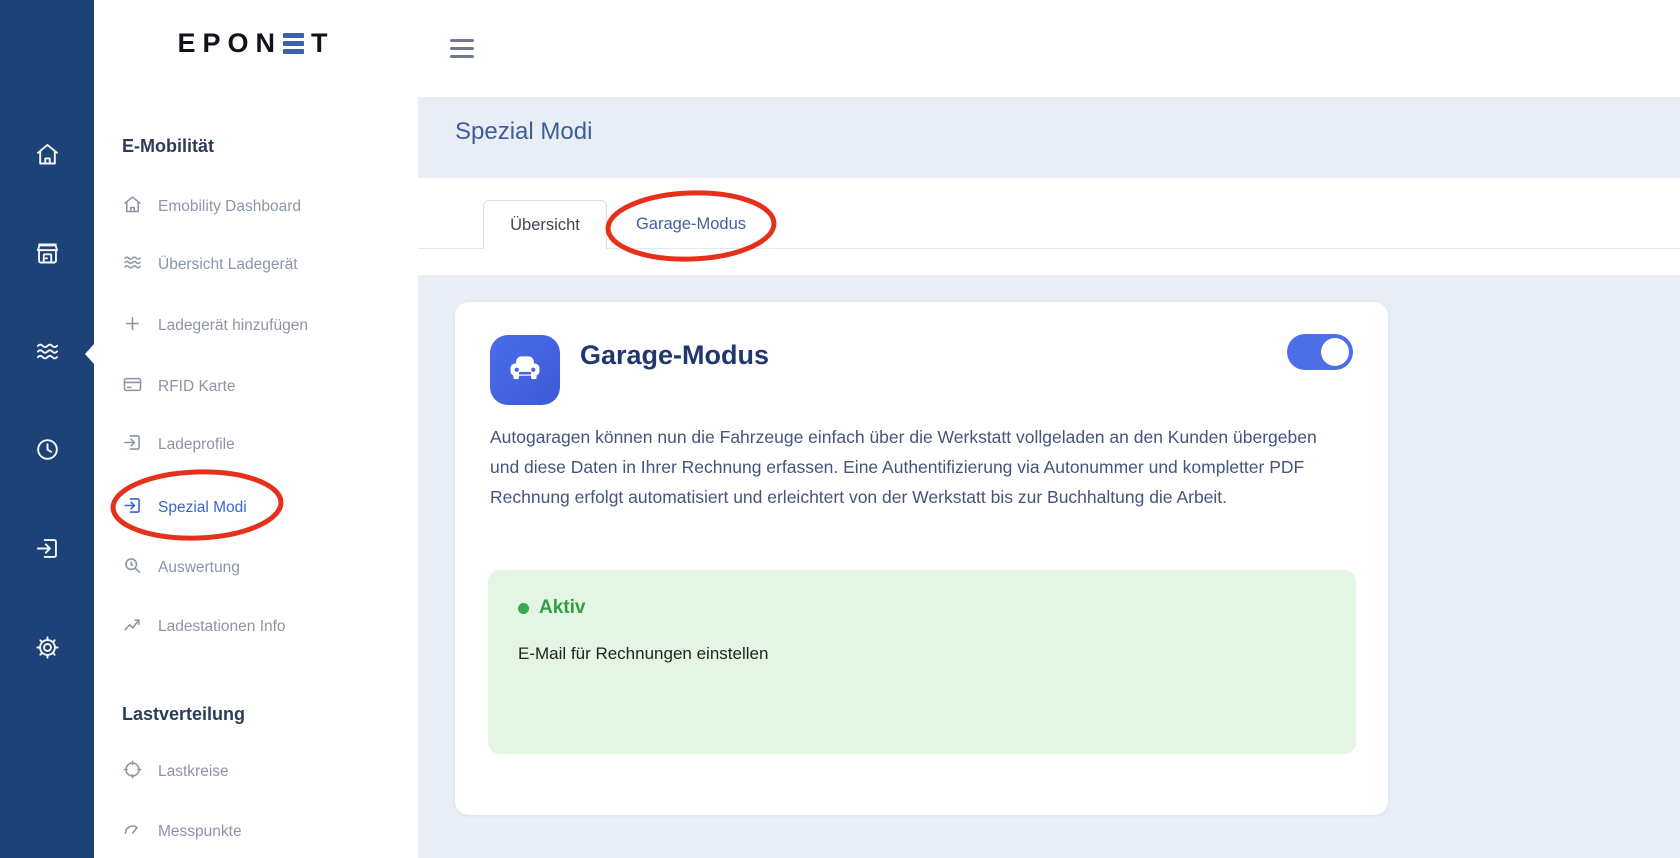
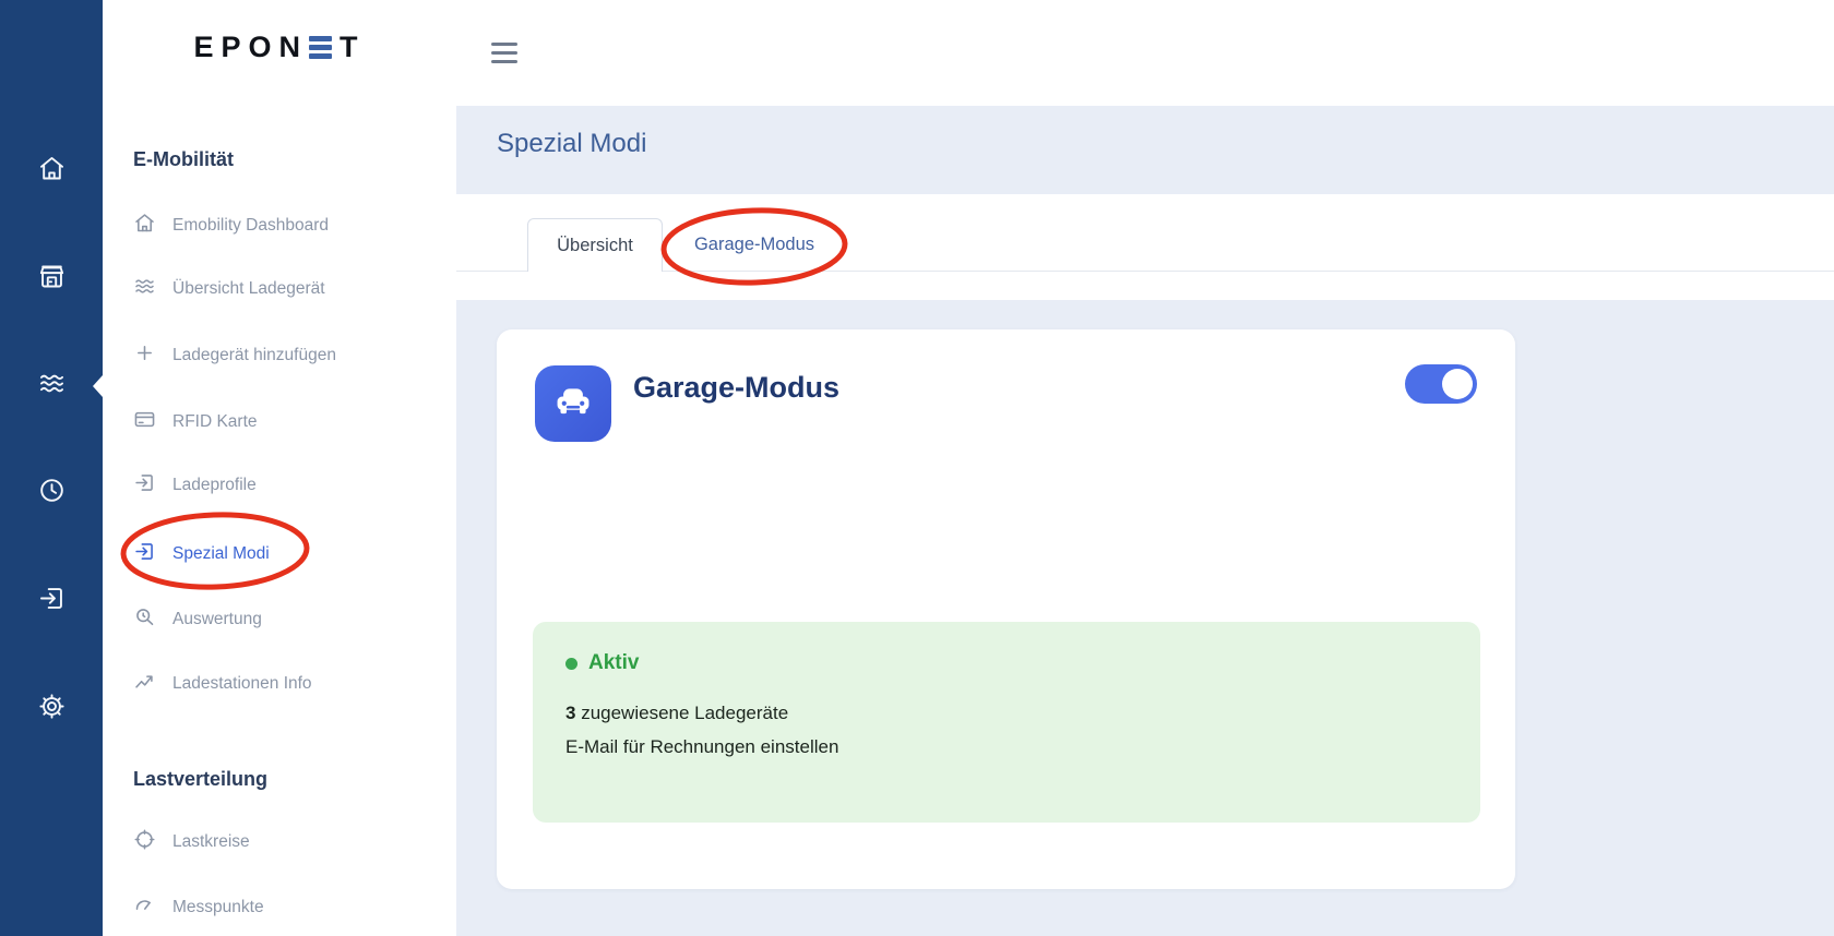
  EPON
  T
  E-Mobilität
  Emobility Dashboard
  Übersicht Ladegerät
  Ladegerät hinzufügen
  RFID Karte
  Ladeprofile
  Spezial Modi
  Auswertung
  Ladestationen Info
  Lastverteilung
  Lastkreise
  Messpunkte
  Spezial Modi
  Übersicht
  Garage-Modus
  Garage-Modus
- Autogaragen können nun die Fahrzeuge einfach über die Werkstatt vollgeladen an den Kunden übergeben und diese Daten in Ihrer Rechnung erfassen. Eine Authentifizierung via Autonummer und kompletter PDF Rechnung erfolgt automatisiert und erleichtert von der Werkstatt bis zur Buchhaltung die Arbeit.
  Aktiv
+ 3 zugewiesene Ladegeräte
  E-Mail für Rechnungen einstellen
